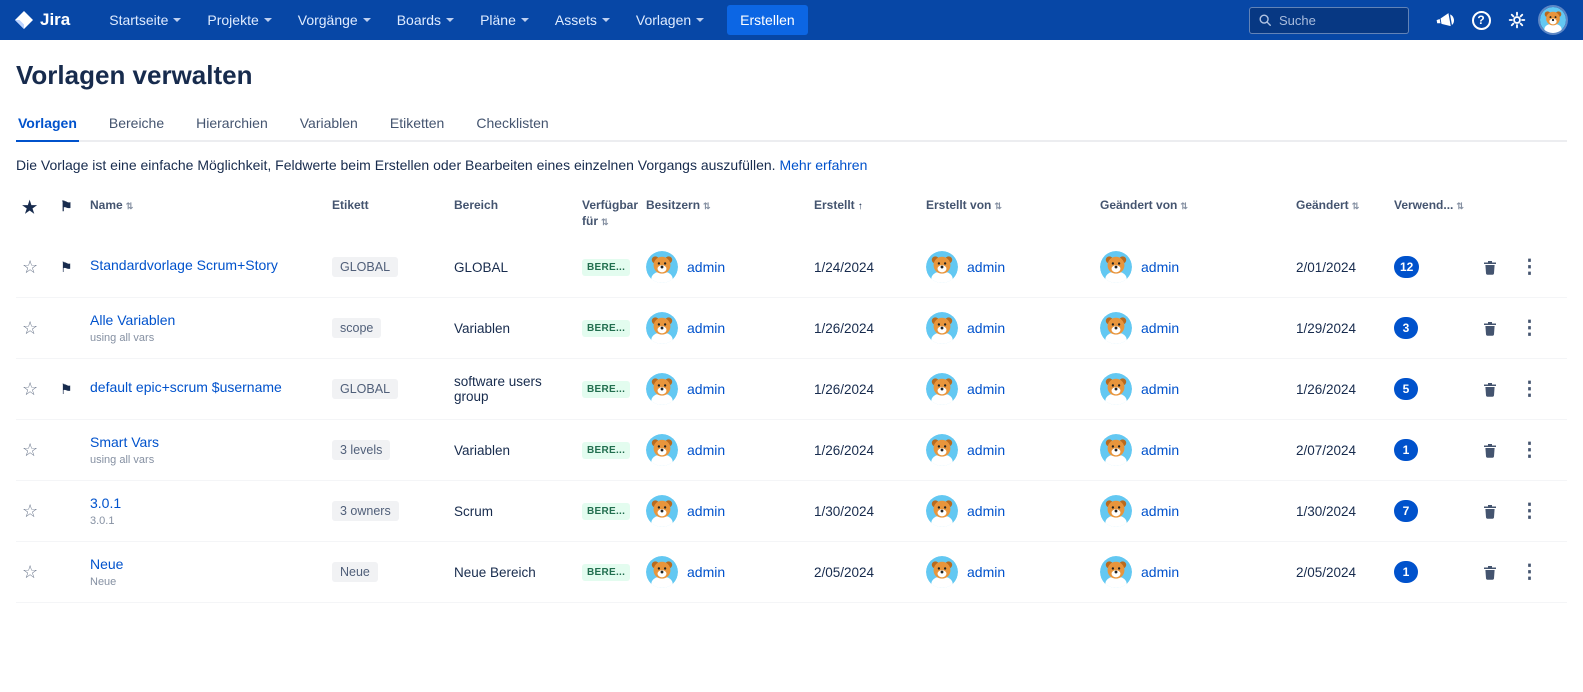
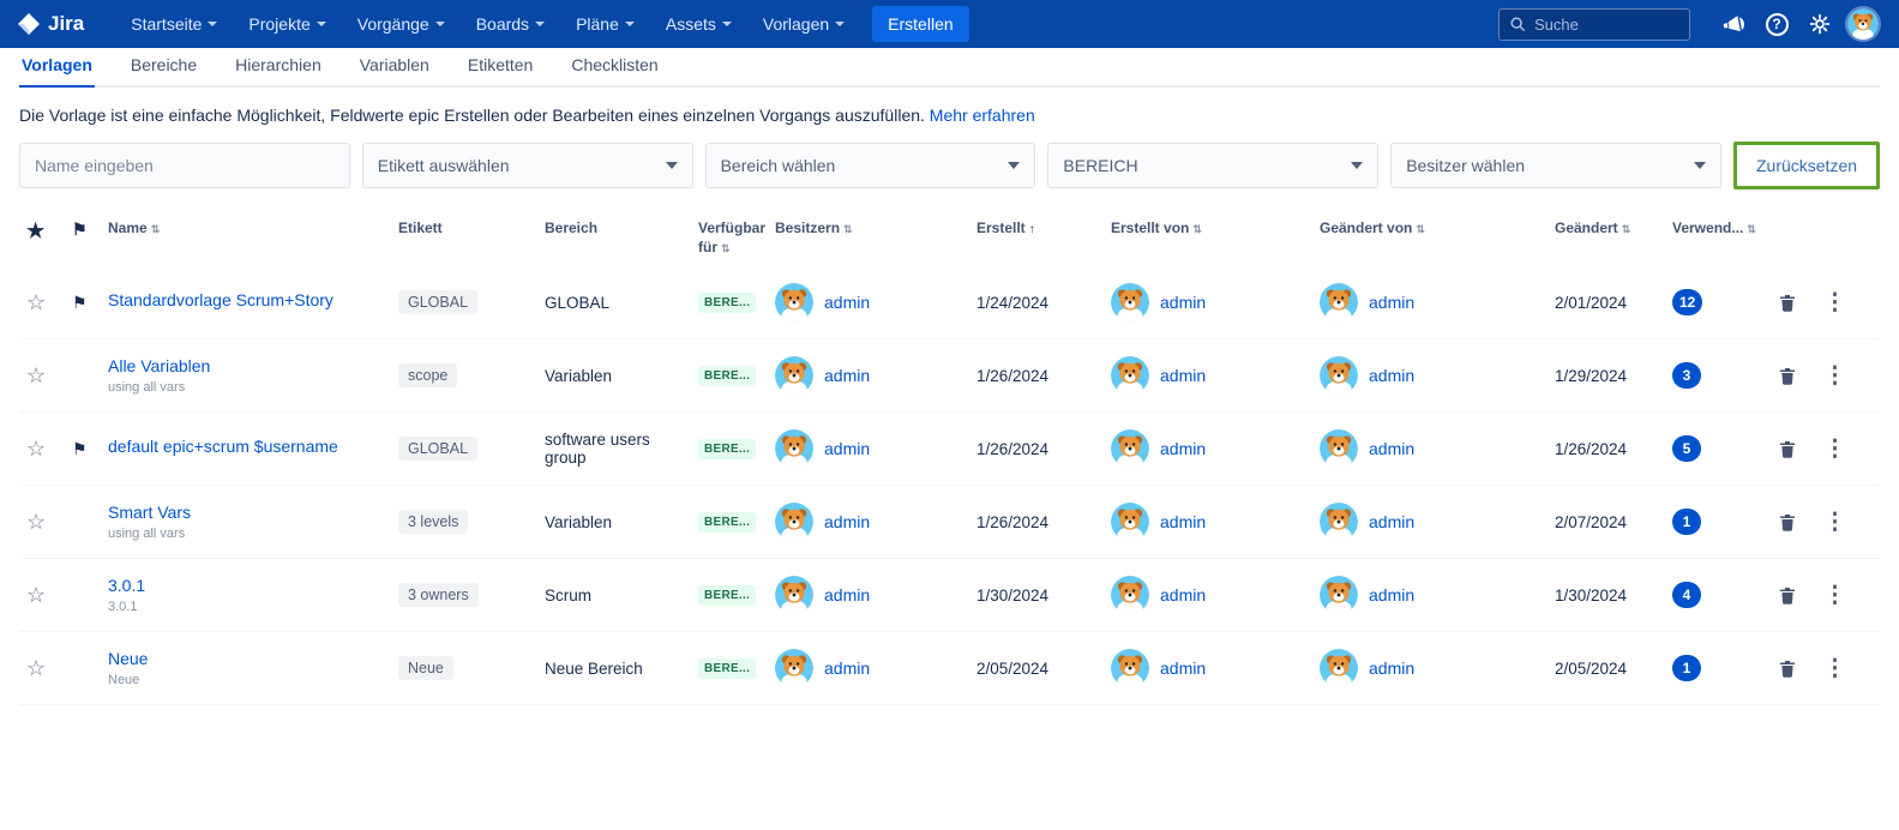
  Jira
  Startseite
  Projekte
  Vorgänge
  Boards
  Pläne
  Assets
  Vorlagen
  Erstellen
  Suche
  ?
- Vorlagen verwalten
  Vorlagen
  Bereiche
  Hierarchien
  Variablen
  Etiketten
  Checklisten
- Die Vorlage ist eine einfache Möglichkeit, Feldwerte beim Erstellen oder Bearbeiten eines einzelnen Vorgangs auszufüllen. Mehr erfahren
+ Die Vorlage ist eine einfache Möglichkeit, Feldwerte epic Erstellen oder Bearbeiten eines einzelnen Vorgangs auszufüllen. Mehr erfahren
+ Name eingeben
+ Etikett auswählen
+ Bereich wählen
+ BEREICH
+ Besitzer wählen
+ Zurücksetzen
  ★
  ⚑
  Name ⇅
  Etikett
  Bereich
  Verfügbar für ⇅
  Besitzern ⇅
  Erstellt ↑
  Erstellt von ⇅
  Geändert von ⇅
  Geändert ⇅
  Verwend... ⇅
  ☆
  ⚑
  Standardvorlage Scrum+Story
  GLOBAL
  GLOBAL
  BERE...
  admin
  1/24/2024
  admin
  admin
  2/01/2024
  12
  ⋮
  ☆
  Alle Variablen
  using all vars
  scope
  Variablen
  BERE...
  admin
  1/26/2024
  admin
  admin
  1/29/2024
  3
  ⋮
  ☆
  ⚑
  default epic+scrum $username
  GLOBAL
  software users group
  BERE...
  admin
  1/26/2024
  admin
  admin
  1/26/2024
  5
  ⋮
  ☆
  Smart Vars
  using all vars
  3 levels
  Variablen
  BERE...
  admin
  1/26/2024
  admin
  admin
  2/07/2024
  1
  ⋮
  ☆
  3.0.1
  3.0.1
  3 owners
  Scrum
  BERE...
  admin
  1/30/2024
  admin
  admin
  1/30/2024
- 7
+ 4
  ⋮
  ☆
  Neue
  Neue
  Neue
  Neue Bereich
  BERE...
  admin
  2/05/2024
  admin
  admin
  2/05/2024
  1
  ⋮
